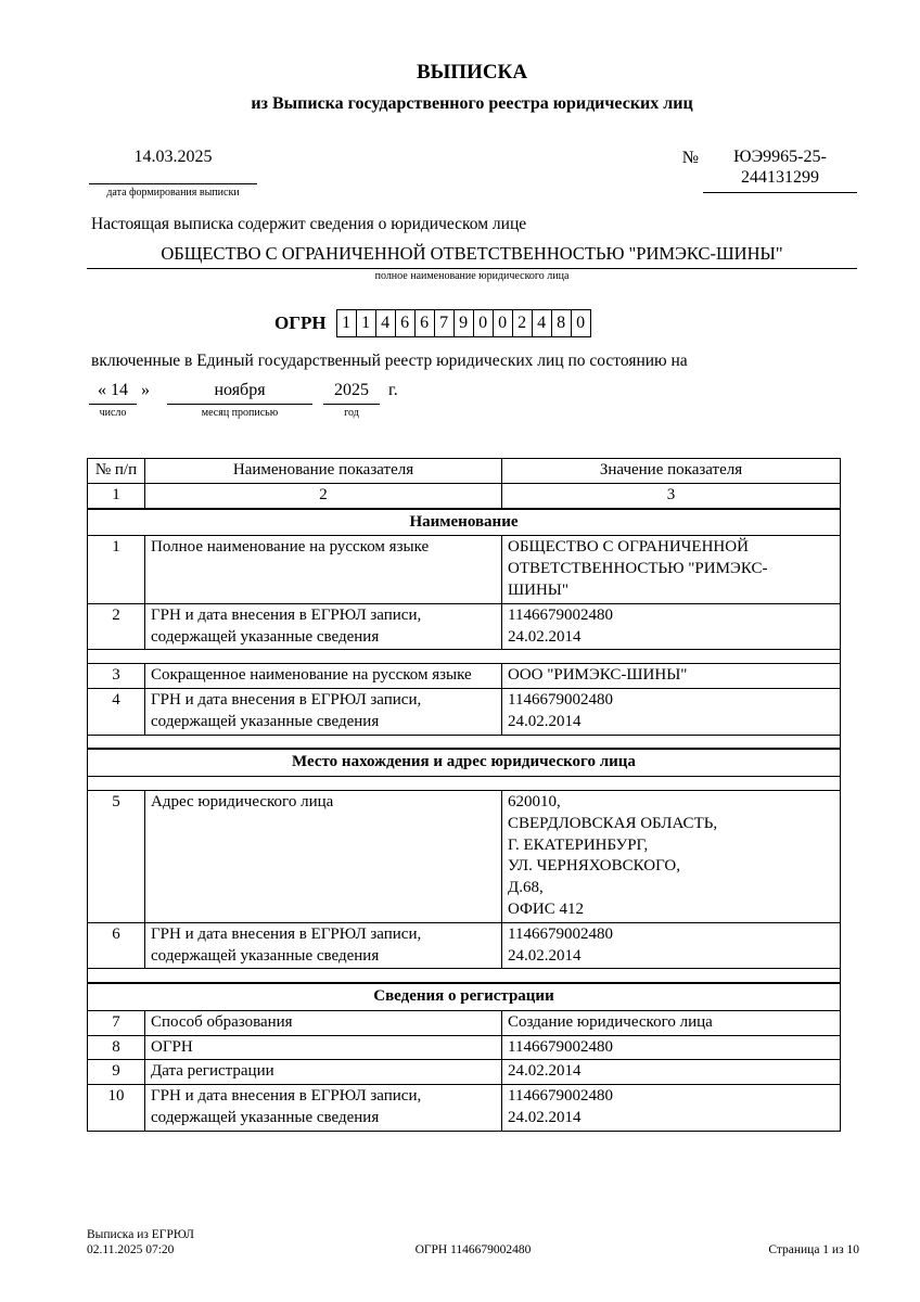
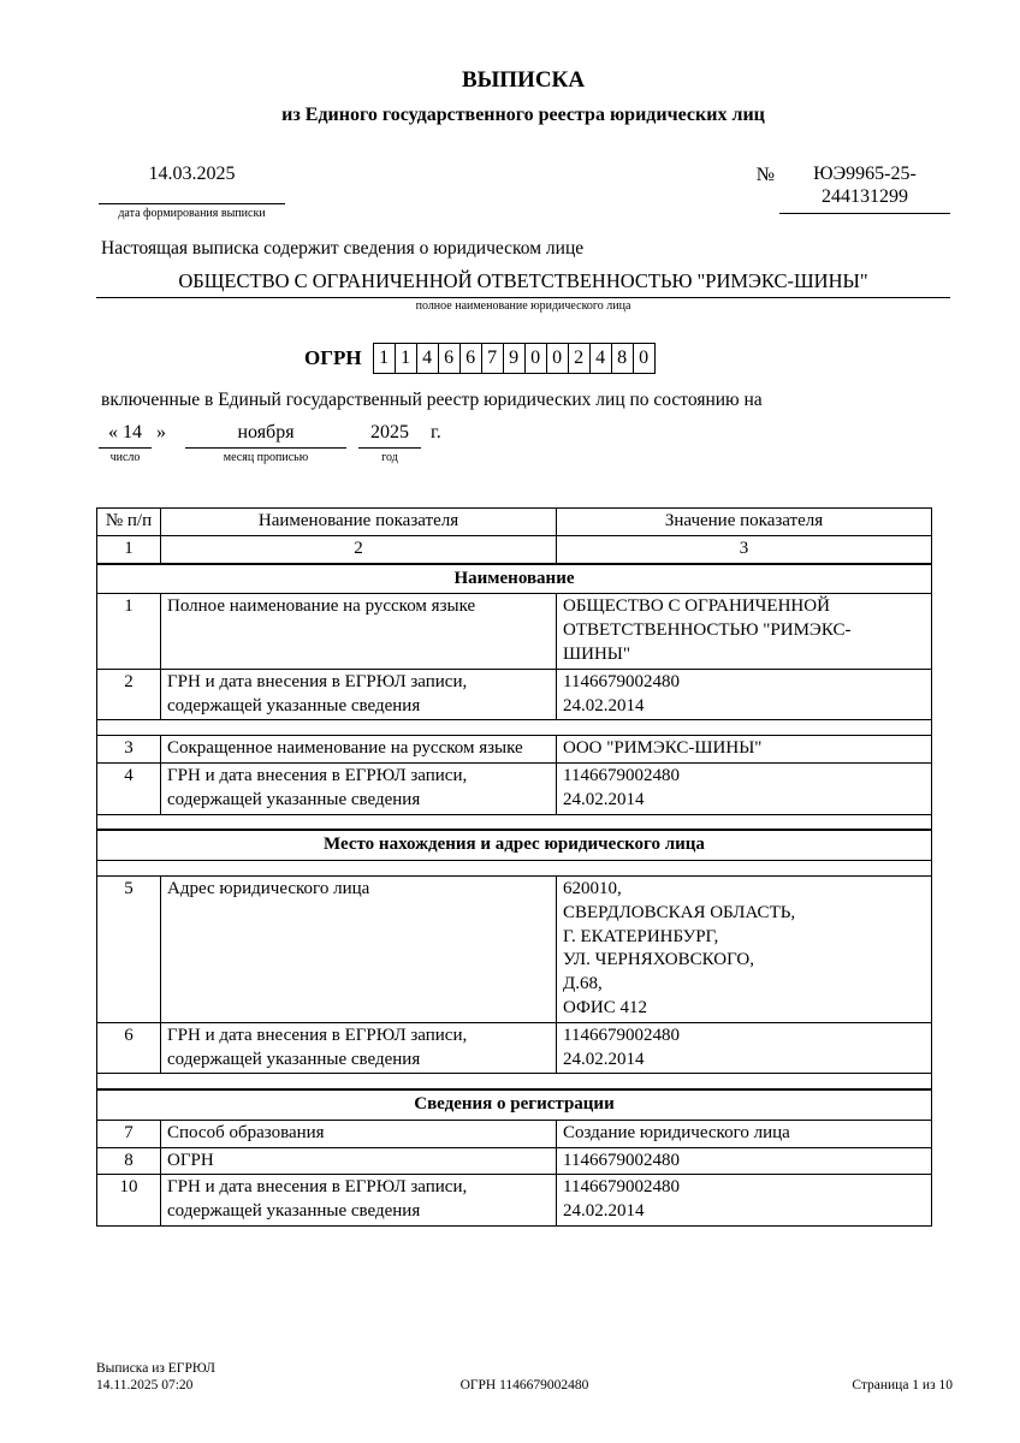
  ВЫПИСКА
- из Выписка государственного реестра юридических лиц
+ из Единого государственного реестра юридических лиц
  14.03.2025
  дата формирования выписки
  №
  ЮЭ9965-25-
  244131299
  Настоящая выписка содержит сведения о юридическом лице
  ОБЩЕСТВО С ОГРАНИЧЕННОЙ ОТВЕТСТВЕННОСТЬЮ "РИМЭКС-ШИНЫ"
  полное наименование юридического лица
  ОГРН
  1
  1
  4
  6
  6
  7
  9
  0
  0
  2
  4
  8
  0
  включенные в Единый государственный реестр юридических лиц по состоянию на
  « 14
  число
  »
  ноября
  месяц прописью
  2025
  год
  г.
  № п/п	Наименование показателя	Значение показателя
  1	2	3
  Наименование
  1	Полное наименование на русском языке	ОБЩЕСТВО С ОГРАНИЧЕННОЙОТВЕТСТВЕННОСТЬЮ "РИМЭКС-ШИНЫ"
  2	ГРН и дата внесения в ЕГРЮЛ записи, содержащей указанные сведения	114667900248024.02.2014
  3	Сокращенное наименование на русском языке	ООО "РИМЭКС-ШИНЫ"
  4	ГРН и дата внесения в ЕГРЮЛ записи, содержащей указанные сведения	114667900248024.02.2014
  Место нахождения и адрес юридического лица
  5	Адрес юридического лица	620010,СВЕРДЛОВСКАЯ ОБЛАСТЬ,Г. ЕКАТЕРИНБУРГ,УЛ. ЧЕРНЯХОВСКОГО,Д.68,ОФИС 412
  6	ГРН и дата внесения в ЕГРЮЛ записи, содержащей указанные сведения	114667900248024.02.2014
  Сведения о регистрации
  7	Способ образования	Создание юридического лица
  8	ОГРН	1146679002480
- 9	Дата регистрации	24.02.2014
  10	ГРН и дата внесения в ЕГРЮЛ записи, содержащей указанные сведения	114667900248024.02.2014
  Выписка из ЕГРЮЛ
- 02.11.2025 07:20
+ 14.11.2025 07:20
  ОГРН 1146679002480
  Страница 1 из 10
